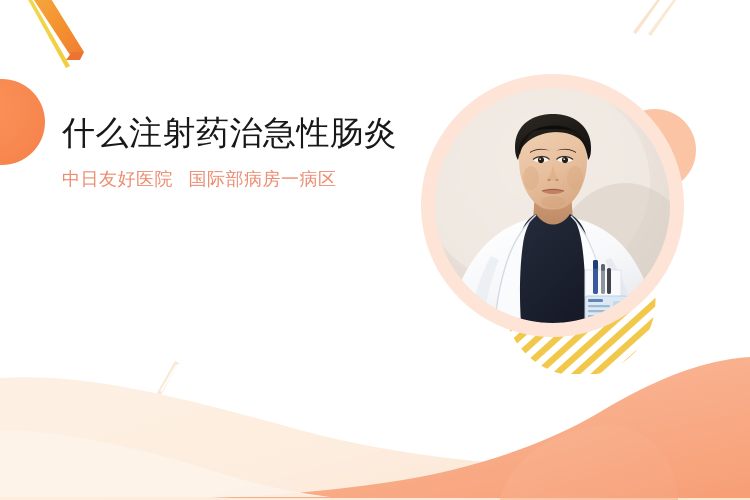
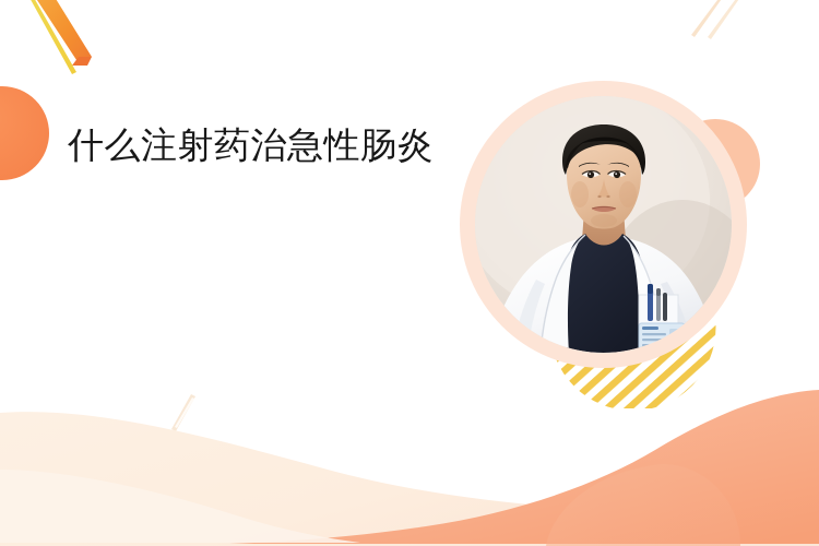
  什么注射药治急性肠炎
- 中日友好医院 国际部病房一病区
